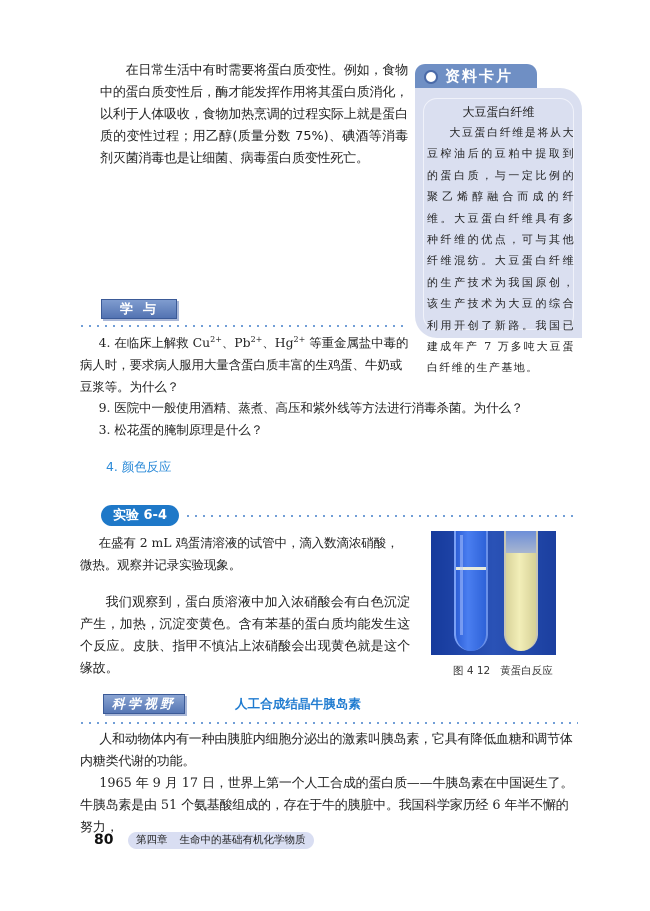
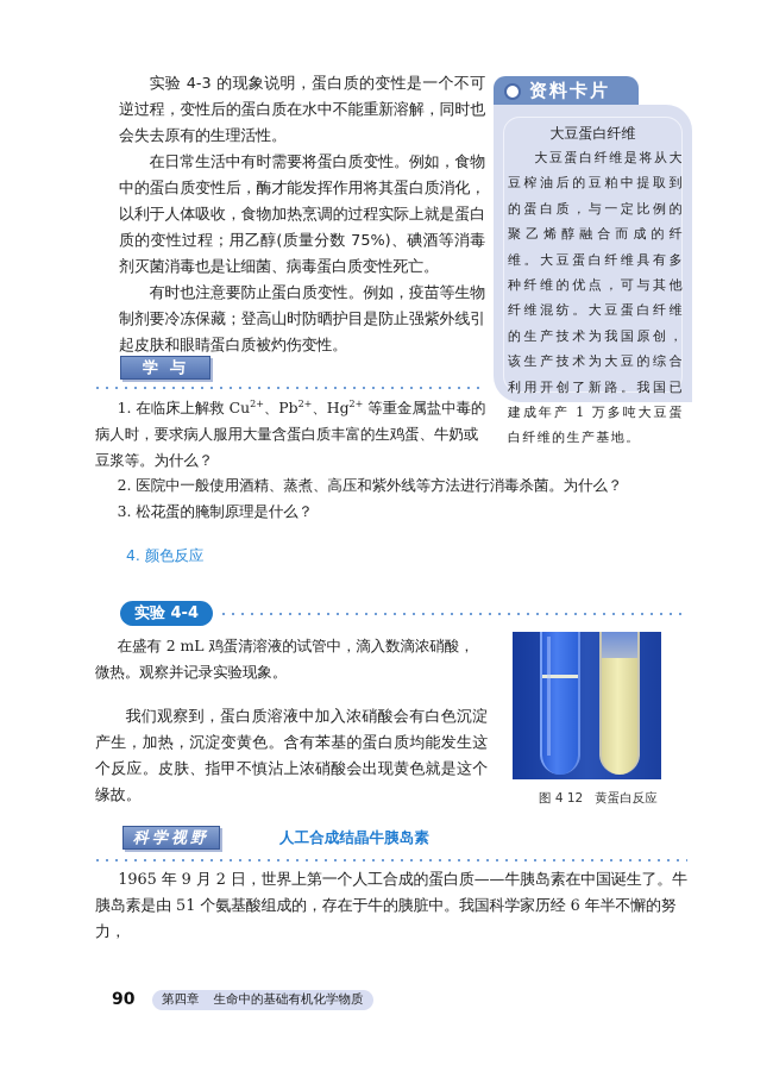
+ 实验 4-3 的现象说明，蛋白质的变性是一个不可逆过程，变性后的蛋白质在水中不能重新溶解，同时也会失去原有的生理活性。
  在日常生活中有时需要将蛋白质变性。例如，食物中的蛋白质变性后，酶才能发挥作用将其蛋白质消化，以利于人体吸收，食物加热烹调的过程实际上就是蛋白质的变性过程；用乙醇(质量分数 75%)、碘酒等消毒剂灭菌消毒也是让细菌、病毒蛋白质变性死亡。
+ 有时也注意要防止蛋白质变性。例如，疫苗等生物制剂要冷冻保藏；登高山时防晒护目是防止强紫外线引起皮肤和眼睛蛋白质被灼伤变性。
  资料卡片
  大豆蛋白纤维
- 大豆蛋白纤维是将从大豆榨油后的豆粕中提取到的蛋白质，与一定比例的聚乙烯醇融合而成的纤维。大豆蛋白纤维具有多种纤维的优点，可与其他纤维混纺。大豆蛋白纤维的生产技术为我国原创，该生产技术为大豆的综合利用开创了新路。我国已建成年产 7 万多吨大豆蛋白纤维的生产基地。
+ 大豆蛋白纤维是将从大豆榨油后的豆粕中提取到的蛋白质，与一定比例的聚乙烯醇融合而成的纤维。大豆蛋白纤维具有多种纤维的优点，可与其他纤维混纺。大豆蛋白纤维的生产技术为我国原创，该生产技术为大豆的综合利用开创了新路。我国已建成年产 1 万多吨大豆蛋白纤维的生产基地。
  学与问
- 4. 在临床上解救 Cu2+、Pb2+、Hg2+ 等重金属盐中毒的病人时，要求病人服用大量含蛋白质丰富的生鸡蛋、牛奶或豆浆等。为什么？
+ 1. 在临床上解救 Cu2+、Pb2+、Hg2+ 等重金属盐中毒的病人时，要求病人服用大量含蛋白质丰富的生鸡蛋、牛奶或豆浆等。为什么？
- 9. 医院中一般使用酒精、蒸煮、高压和紫外线等方法进行消毒杀菌。为什么？
+ 2. 医院中一般使用酒精、蒸煮、高压和紫外线等方法进行消毒杀菌。为什么？
  3. 松花蛋的腌制原理是什么？
  4. 颜色反应
- 实验 6-4
+ 实验 4-4
  在盛有 2 mL 鸡蛋清溶液的试管中，滴入数滴浓硝酸，微热。观察并记录实验现象。
  我们观察到，蛋白质溶液中加入浓硝酸会有白色沉淀产生，加热，沉淀变黄色。含有苯基的蛋白质均能发生这个反应。皮肤、指甲不慎沾上浓硝酸会出现黄色就是这个缘故。
  图 4 12 黄蛋白反应
  科学视野
  人工合成结晶牛胰岛素
- 人和动物体内有一种由胰脏内细胞分泌出的激素叫胰岛素，它具有降低血糖和调节体内糖类代谢的功能。
- 1965 年 9 月 17 日，世界上第一个人工合成的蛋白质——牛胰岛素在中国诞生了。牛胰岛素是由 51 个氨基酸组成的，存在于牛的胰脏中。我国科学家历经 6 年半不懈的努力，
+ 1965 年 9 月 2 日，世界上第一个人工合成的蛋白质——牛胰岛素在中国诞生了。牛胰岛素是由 51 个氨基酸组成的，存在于牛的胰脏中。我国科学家历经 6 年半不懈的努力，
- 80
+ 90
  第四章 生命中的基础有机化学物质
